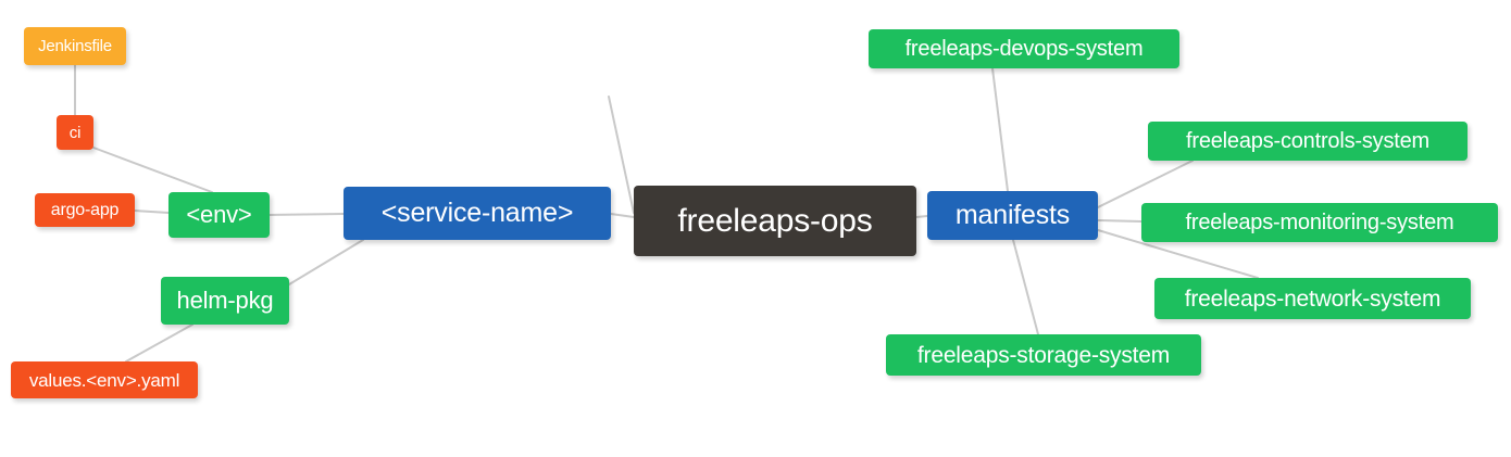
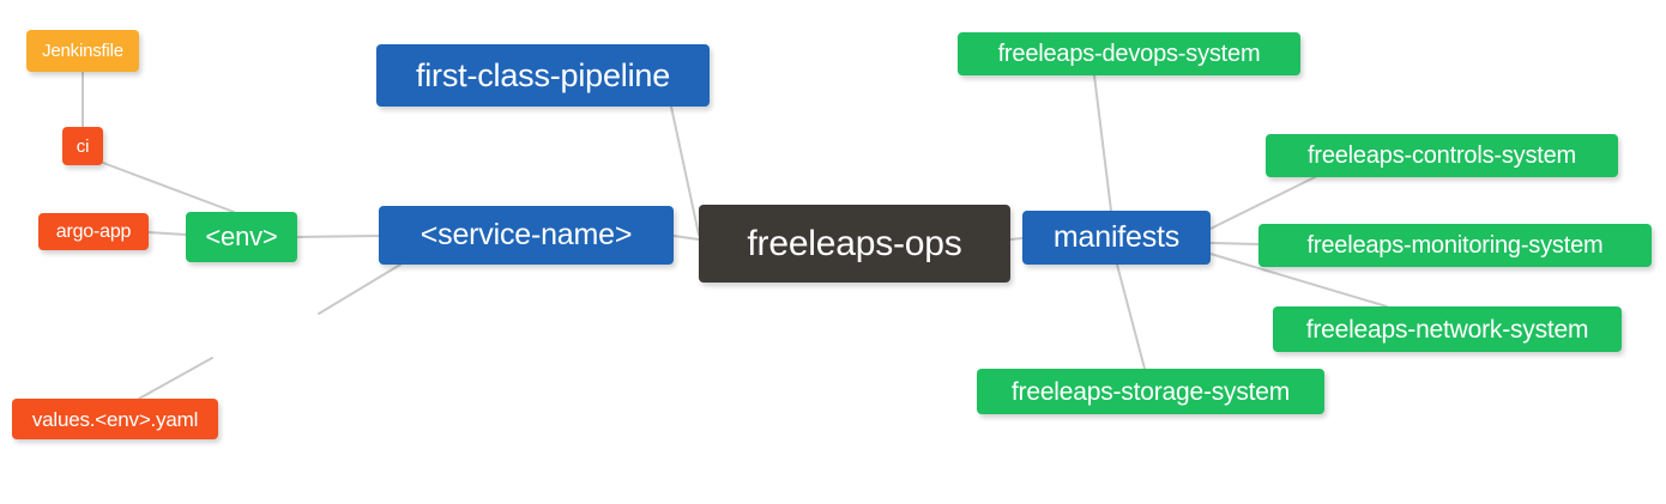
  Jenkinsfile
  ci
  argo-app
  <env>
- helm-pkg
  values.<env>.yaml
+ first-class-pipeline
  <service-name>
  freeleaps-ops
  manifests
  freeleaps-devops-system
  freeleaps-controls-system
  freeleaps-monitoring-system
  freeleaps-network-system
  freeleaps-storage-system
